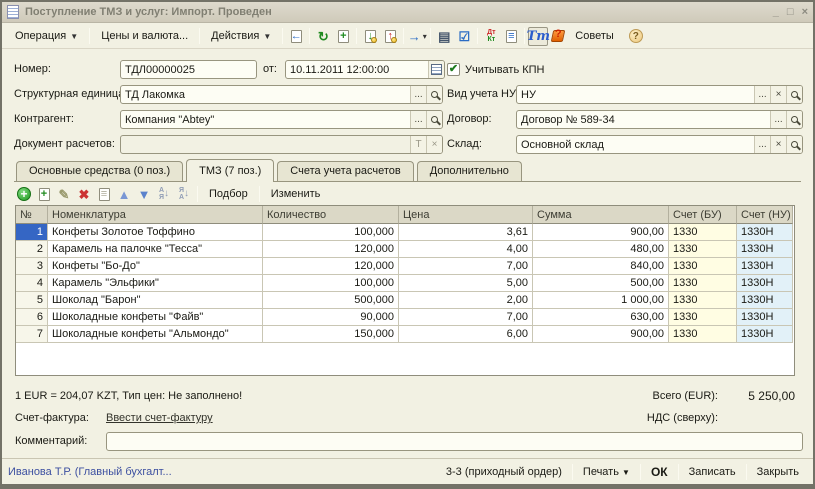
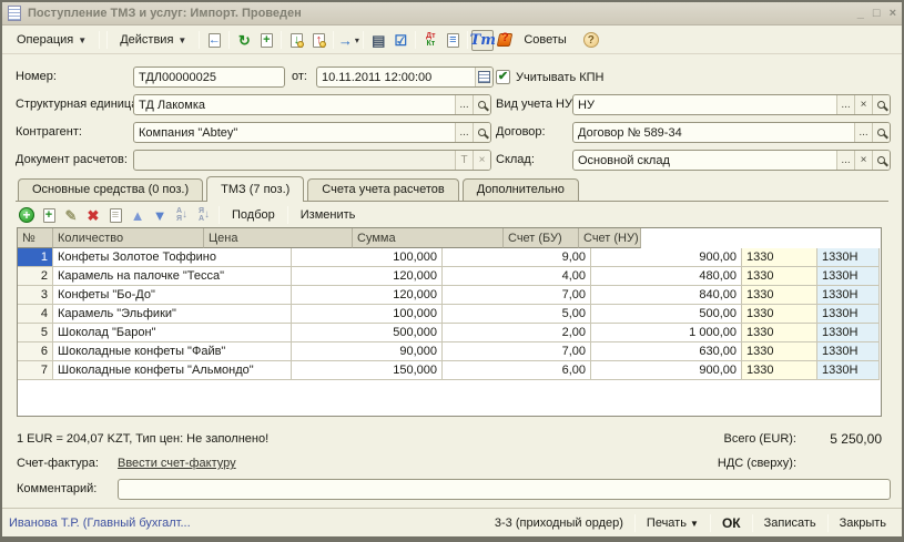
  Поступление ТМЗ и услуг: Импорт. Проведен
  _
  □
  ×
  Операция ▼
- Цены и валюта...
  Действия ▼
  ←
  ↻
  +
  ↓
  ↑
  →
  ▾
  ▤
  ☑
  ≡
  Тт
  ?
  Советы
  ?
  Номер:
  ТДЛ00000025
  от:
  10.11.2011 12:00:00
  ✔
  Учитывать КПН
  Структурная единиц
  ТД Лакомка
  ...
  Вид учета НУ
  НУ
  ...
  ×
  Контрагент:
  Компания "Abtey"
  ...
  Договор:
  Договор № 589-34
  ...
  Документ расчетов:
  T
  ×
  Склад:
  Основной склад
  ...
  ×
  Основные средства (0 поз.)
  ТМЗ (7 поз.)
  Счета учета расчетов
  Дополнительно
  +
  +
  ✎
  ✖
  ≡
  ▲
  ▼
  ↓
  ↓
  Подбор
  Изменить
  №
- Номенклатура
  Количество
  Цена
  Сумма
  Счет (БУ)
  Счет (НУ)
  1
  Конфеты Золотое Тоффино
  100,000
- 3,61
+ 9,00
  900,00
  1330
  1330Н
  2
  Карамель на палочке "Тесса"
  120,000
  4,00
  480,00
  1330
  1330Н
  3
  Конфеты "Бо-До"
  120,000
  7,00
  840,00
  1330
  1330Н
  4
  Карамель "Эльфики"
  100,000
  5,00
  500,00
  1330
  1330Н
  5
  Шоколад "Барон"
  500,000
  2,00
  1 000,00
  1330
  1330Н
  6
  Шоколадные конфеты "Файв"
  90,000
  7,00
  630,00
  1330
  1330Н
  7
  Шоколадные конфеты "Альмондо"
  150,000
  6,00
  900,00
  1330
  1330Н
  1 EUR = 204,07 KZT, Тип цен: Не заполнено!
  Всего (EUR):
  5 250,00
  Счет-фактура:
  Ввести счет-фактуру
  НДС (сверху):
  Комментарий:
  Иванова Т.Р. (Главный бухгалт...
  3-3 (приходный ордер)
  Печать ▼
  ОК
  Записать
  Закрыть
